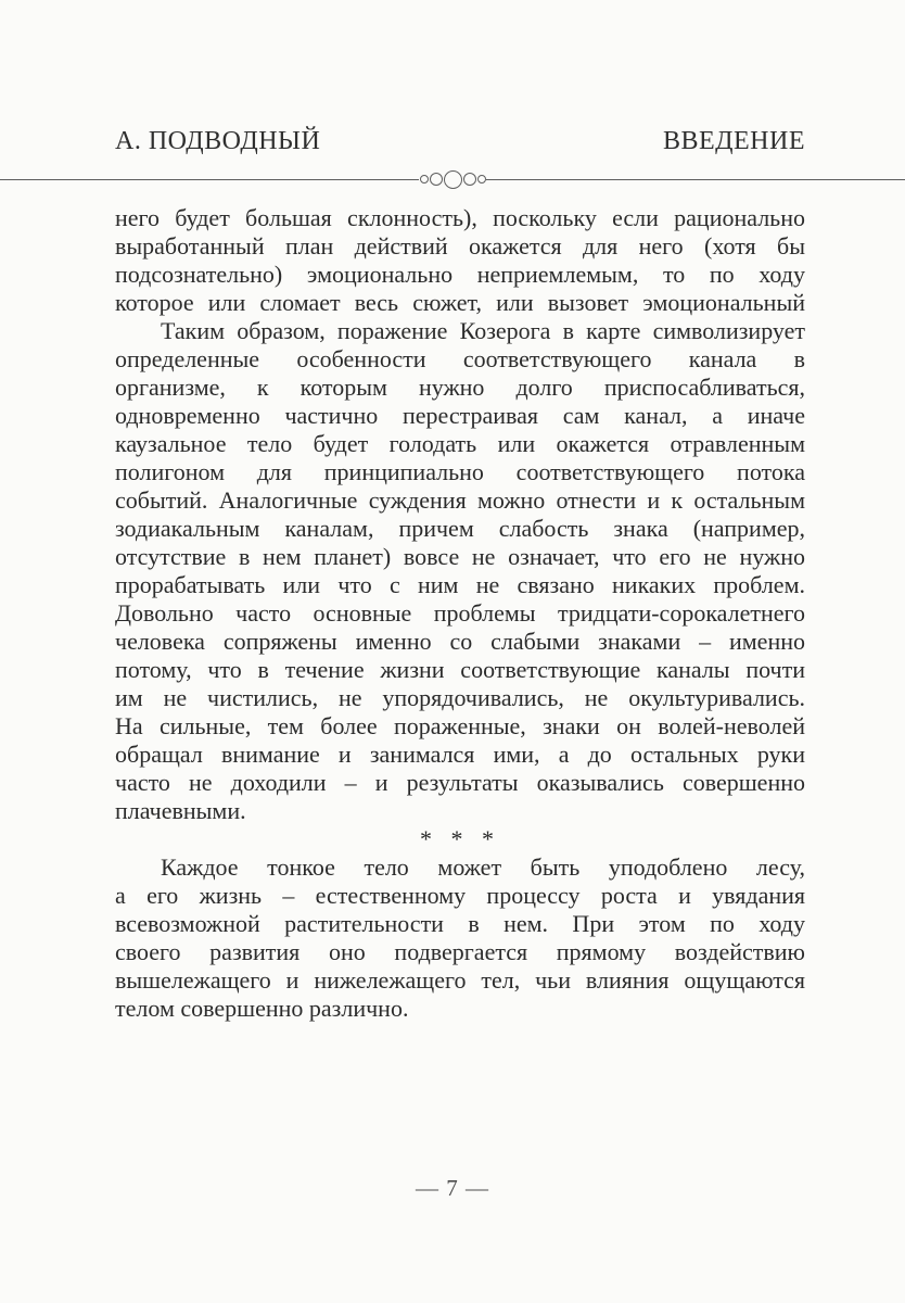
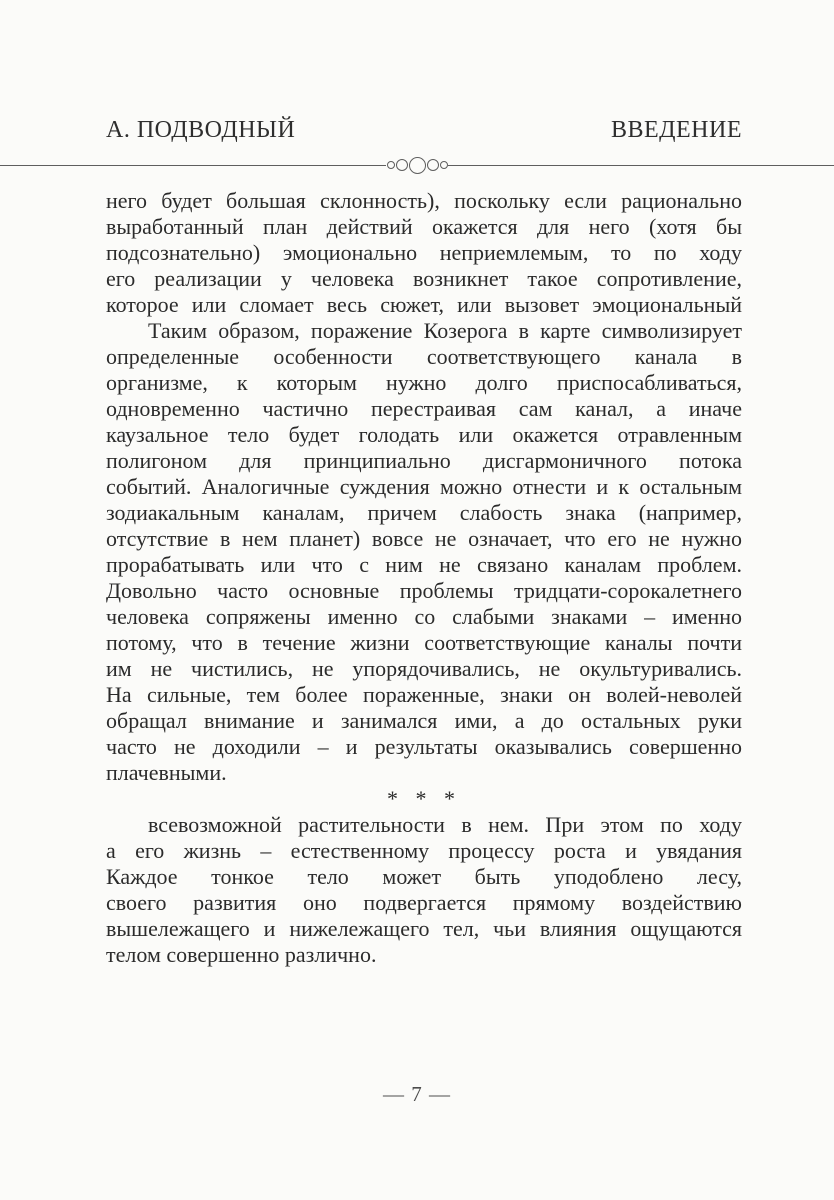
  А. ПОДВОДНЫЙ
  ВВЕДЕНИЕ
  него будет большая склонность), поскольку если рационально
  выработанный план действий окажется для него (хотя бы
  подсознательно) эмоционально неприемлемым, то по ходу
+ его реализации у человека возникнет такое сопротивление,
  которое или сломает весь сюжет, или вызовет эмоциональный
  Таким образом, поражение Козерога в карте символизирует
  определенные особенности соответствующего канала в
  организме, к которым нужно долго приспосабливаться,
  одновременно частично перестраивая сам канал, а иначе
  каузальное тело будет голодать или окажется отравленным
- полигоном для принципиально соответствующего потока
+ полигоном для принципиально дисгармоничного потока
  событий. Аналогичные суждения можно отнести и к остальным
  зодиакальным каналам, причем слабость знака (например,
  отсутствие в нем планет) вовсе не означает, что его не нужно
- прорабатывать или что с ним не связано никаких проблем.
+ прорабатывать или что с ним не связано каналам проблем.
  Довольно часто основные проблемы тридцати-сорокалетнего
  человека сопряжены именно со слабыми знаками – именно
  потому, что в течение жизни соответствующие каналы почти
  им не чистились, не упорядочивались, не окультуривались.
  На сильные, тем более пораженные, знаки он волей-неволей
  обращал внимание и занимался ими, а до остальных руки
  часто не доходили – и результаты оказывались совершенно
  плачевными.
  * * *
- Каждое тонкое тело может быть уподоблено лесу,
+ всевозможной растительности в нем. При этом по ходу
  а его жизнь – естественному процессу роста и увядания
- всевозможной растительности в нем. При этом по ходу
+ Каждое тонкое тело может быть уподоблено лесу,
  своего развития оно подвергается прямому воздействию
  вышележащего и нижележащего тел, чьи влияния ощущаются
  телом совершенно различно.
  — 7 —
